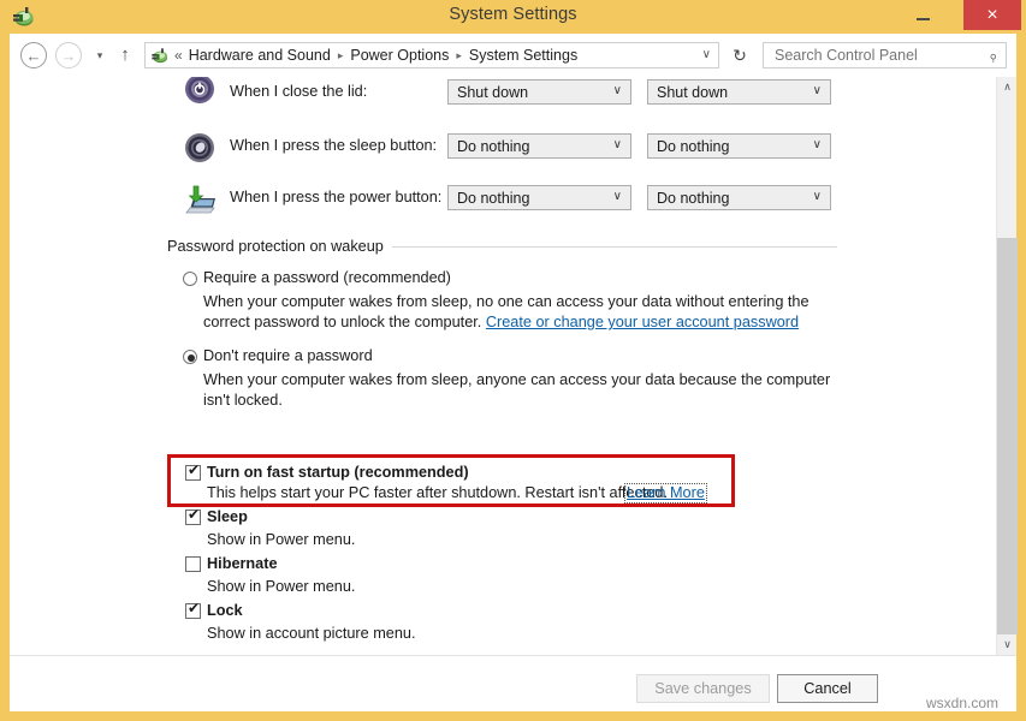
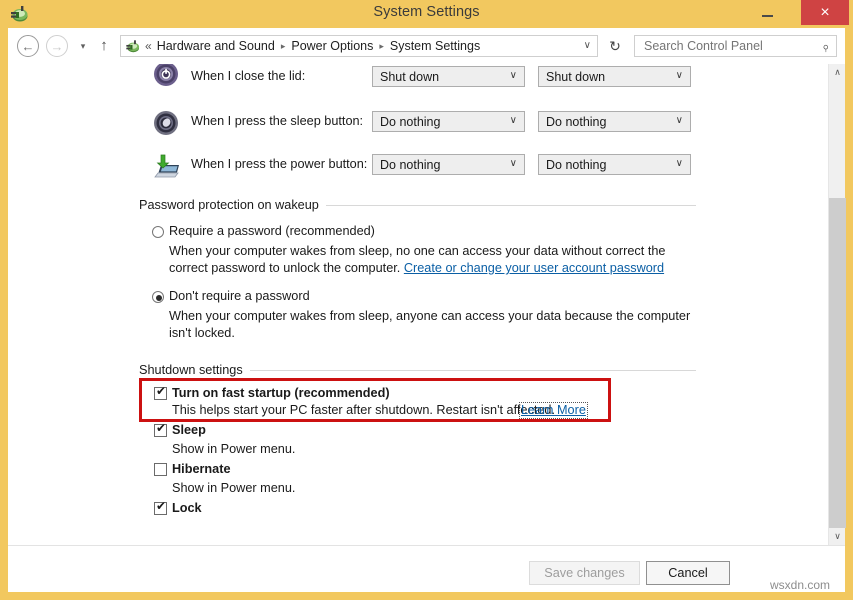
  System Settings
  ×
  ←
  →
  ▾
  ↑
  «
  Hardware and Sound
  ▸
  Power Options
  ▸
  System Settings
  ∨
  ↻
  Search Control Panel
  When I close the lid:
  Shut down
  ∨
  Shut down
  ∨
  When I press the sleep button:
  Do nothing
  ∨
  Do nothing
  ∨
  When I press the power button:
  Do nothing
  ∨
  Do nothing
  ∨
  Password protection on wakeup
  Require a password (recommended)
- When your computer wakes from sleep, no one can access your data without entering the correct password to unlock the computer. Create or change your user account password
+ When your computer wakes from sleep, no one can access your data without correct the correct password to unlock the computer. Create or change your user account password
  Don't require a password
  When your computer wakes from sleep, anyone can access your data because the computer isn't locked.
+ Shutdown settings
  ✔
  Turn on fast startup (recommended)
  This helps start your PC faster after shutdown. Restart isn't affected.
  ✔
  Sleep
  Show in Power menu.
  Hibernate
  Show in Power menu.
  ✔
  Lock
- Show in account picture menu.
  Learn More
  ∧
  ∨
  Save changes
  Cancel
  wsxdn.com
